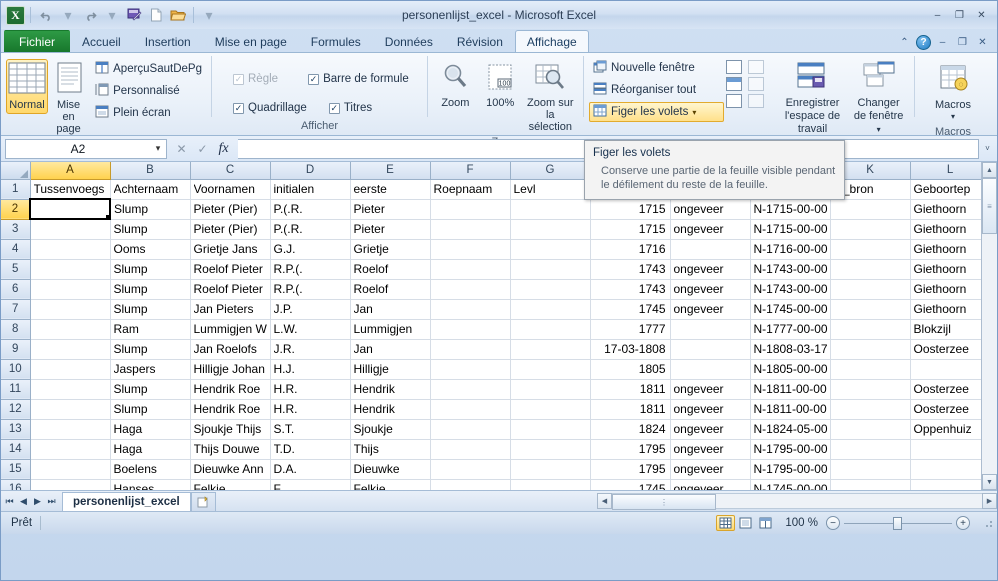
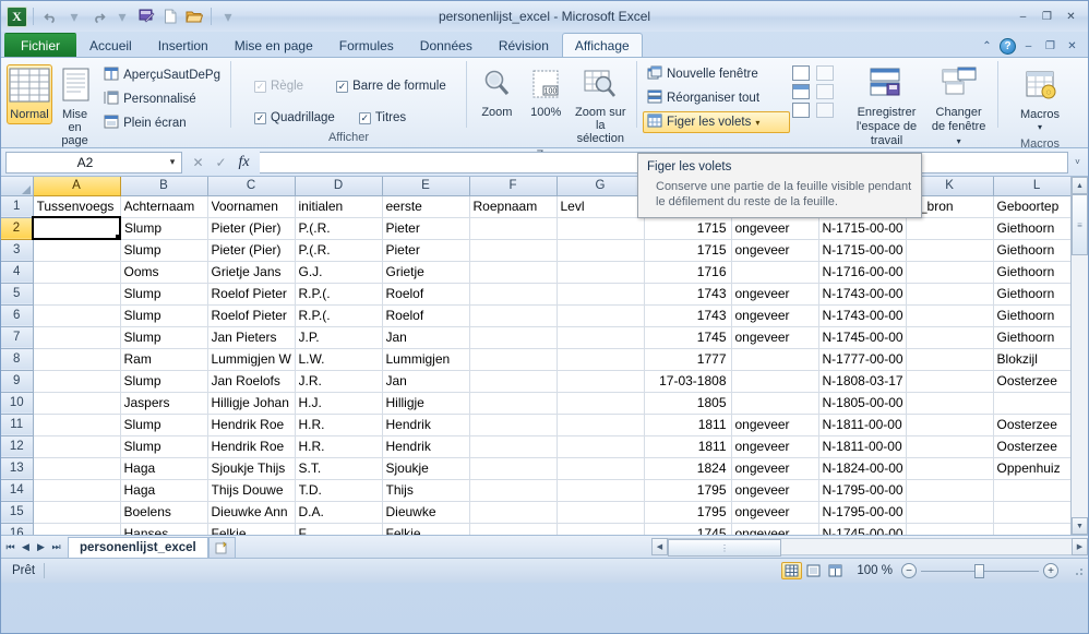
  X
  ▾
  ▾
  ▾
  personenlijst_excel - Microsoft Excel
  –
  ❐
  ✕
  Fichier
  Accueil
  Insertion
  Mise en page
  Formules
  Données
  Révision
  Affichage
  ⌃
  ?
  –
  ❐
  ✕
  Normal
  Mise en page
  AperçuSautDePg
  Personnalisé
  Plein écran
  ✓
  Règle
  ✓
  Barre de formule
  ✓
  Quadrillage
  ✓
  Titres
  Afficher
  Zoom
  100%
  Zoom sur la sélection
  Nouvelle fenêtre
  Réorganiser tout
  Figer les volets
  ▾
  Enregistrer l'espace de travail
  Changer de fenêtre
  ▾
  ◌
  Macros
  ▾
  Macros
  A2
  ▾
  ✕
  ✓
  fx
  ˅
  	A	B	C	D	E	F	G				K	L
  1	Tussenvoegs	Achternaam	Voornamen	initialen	eerste	Roepnaam	Levl				_bron	Geboortep
  2		Slump	Pieter (Pier)	P.(.R.	Pieter			1715	ongeveer	N-1715-00-00		Giethoorn
  3		Slump	Pieter (Pier)	P.(.R.	Pieter			1715	ongeveer	N-1715-00-00		Giethoorn
  4		Ooms	Grietje Jans	G.J.	Grietje			1716		N-1716-00-00		Giethoorn
  5		Slump	Roelof Pieter	R.P.(.	Roelof			1743	ongeveer	N-1743-00-00		Giethoorn
  6		Slump	Roelof Pieter	R.P.(.	Roelof			1743	ongeveer	N-1743-00-00		Giethoorn
  7		Slump	Jan Pieters	J.P.	Jan			1745	ongeveer	N-1745-00-00		Giethoorn
  8		Ram	Lummigjen W	L.W.	Lummigjen			1777		N-1777-00-00		Blokzijl
  9		Slump	Jan Roelofs	J.R.	Jan			17-03-1808		N-1808-03-17		Oosterzee
  10		Jaspers	Hilligje Johan	H.J.	Hilligje			1805		N-1805-00-00
  11		Slump	Hendrik Roe	H.R.	Hendrik			1811	ongeveer	N-1811-00-00		Oosterzee
  12		Slump	Hendrik Roe	H.R.	Hendrik			1811	ongeveer	N-1811-00-00		Oosterzee
- 13		Haga	Sjoukje Thijs	S.T.	Sjoukje			1824	ongeveer	N-1824-05-00		Oppenhuiz
+ 13		Haga	Sjoukje Thijs	S.T.	Sjoukje			1824	ongeveer	N-1824-00-00		Oppenhuiz
  14		Haga	Thijs Douwe	T.D.	Thijs			1795	ongeveer	N-1795-00-00
  15		Boelens	Dieuwke Ann	D.A.	Dieuwke			1795	ongeveer	N-1795-00-00
  16		Hanses	Felkie	F.	Felkie			1745	ongeveer	N-1745-00-00
  ≡
  ⏮
  ◀
  ▶
  ⏭
  personenlijst_excel
  ⋮
  Prêt
  100 %
  −
  +
  Figer les volets
  Conserve une partie de la feuille visible pendant le défilement du reste de la feuille.
